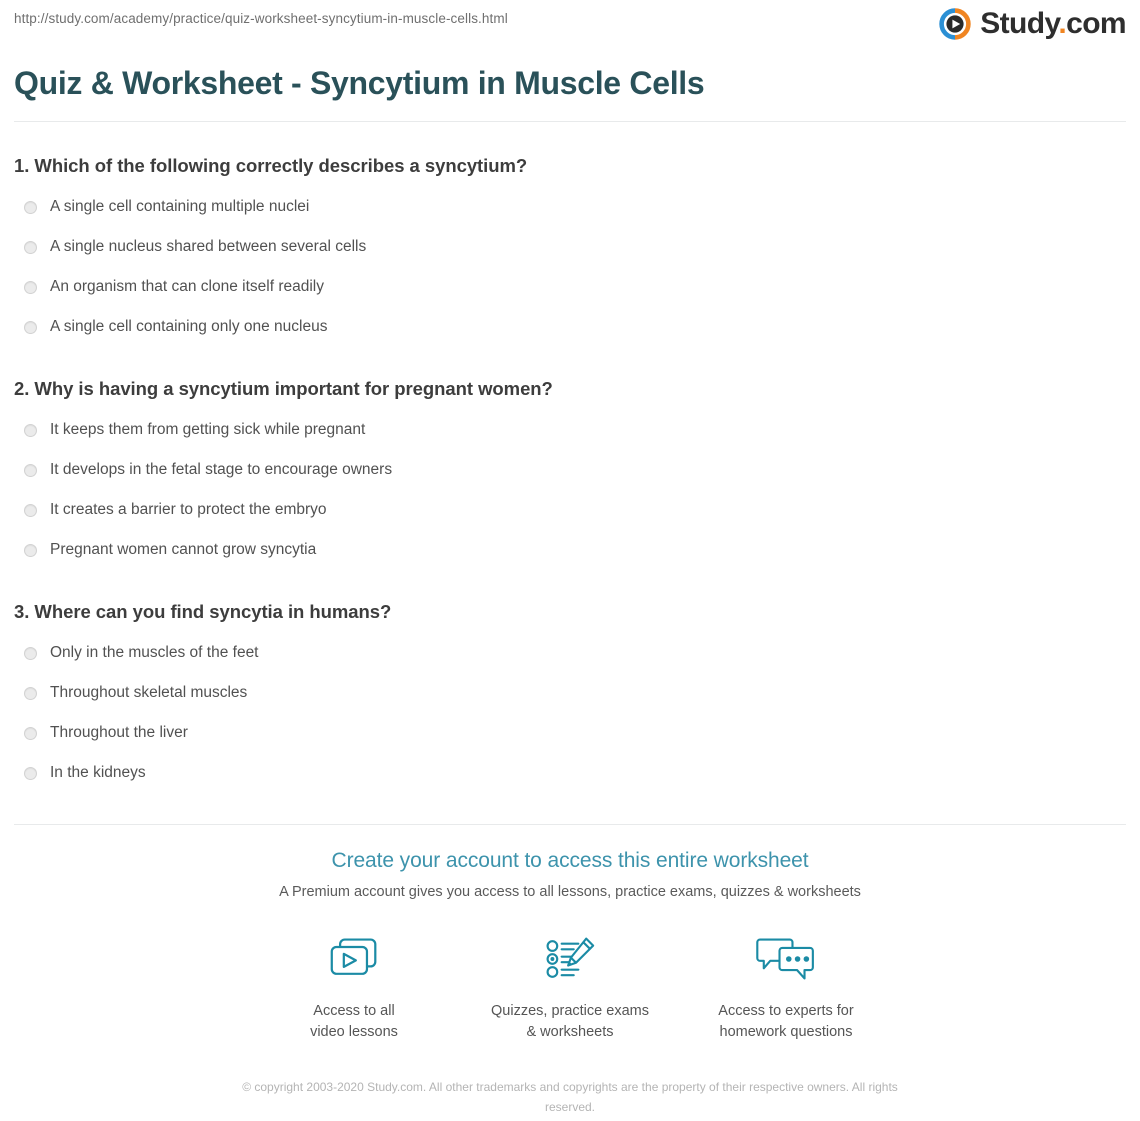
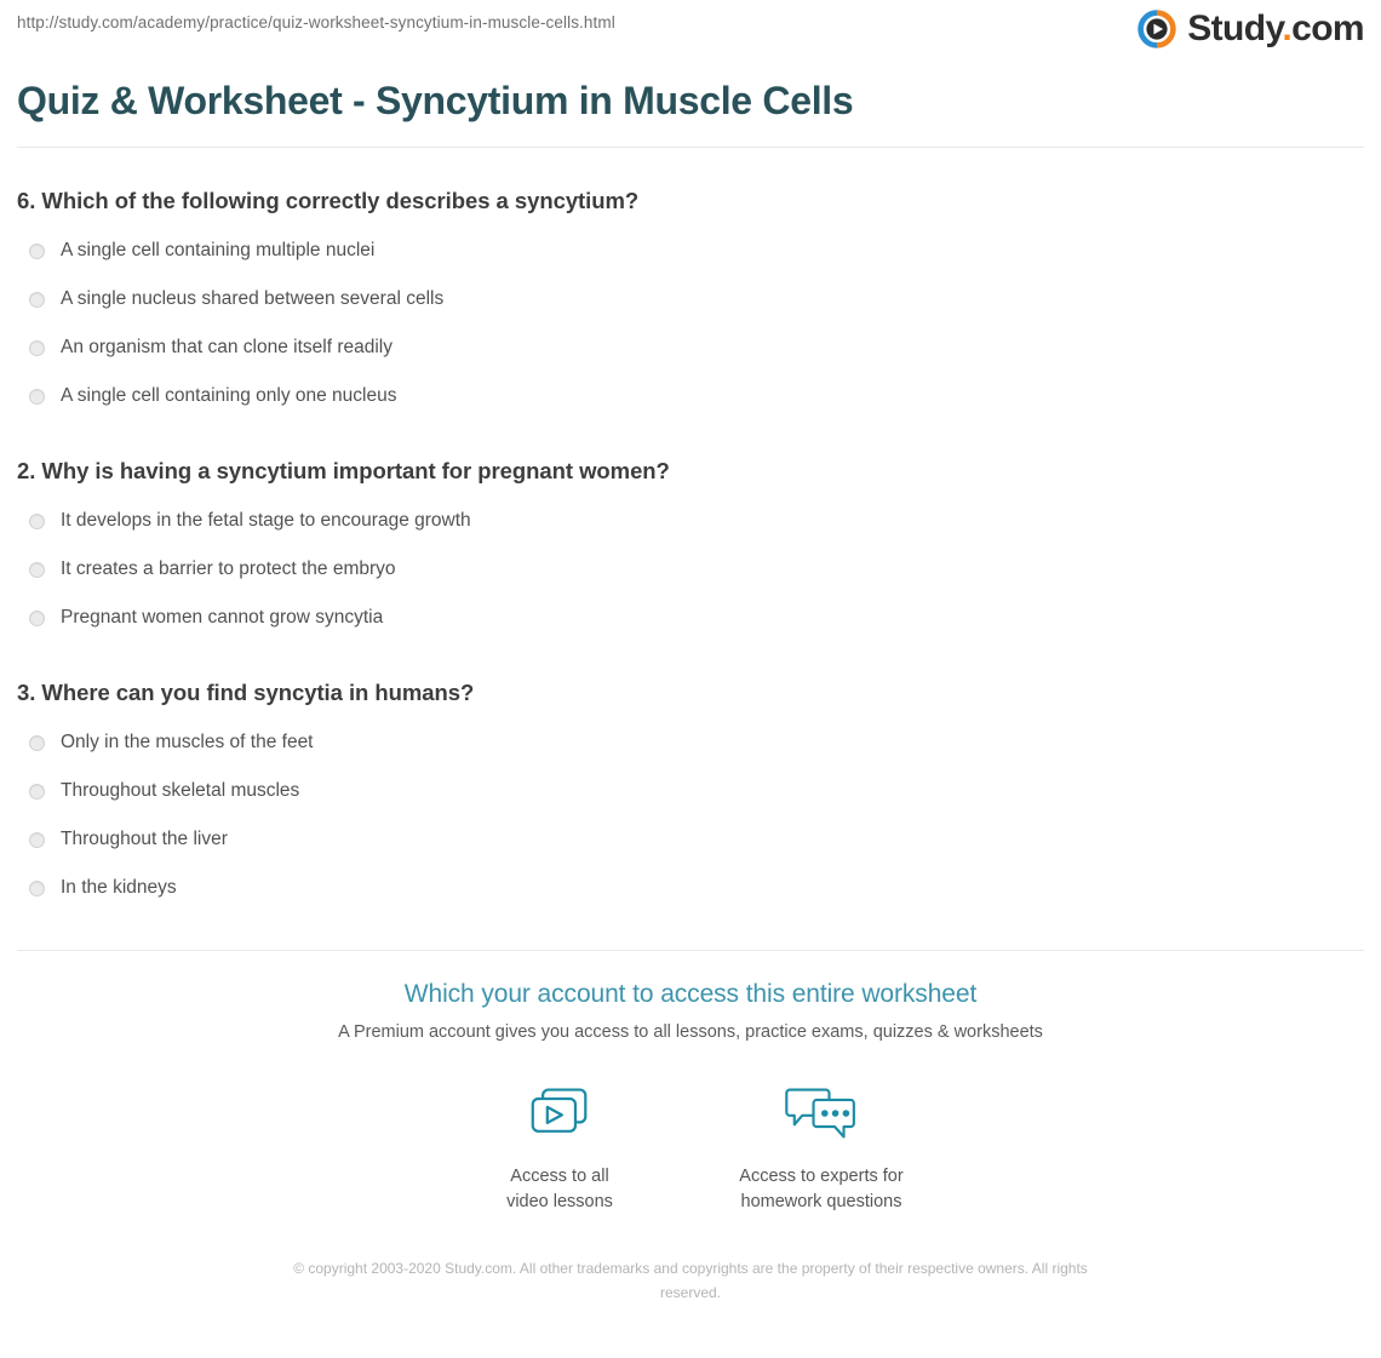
  http://study.com/academy/practice/quiz-worksheet-syncytium-in-muscle-cells.html
  Study.com
  Quiz & Worksheet - Syncytium in Muscle Cells
- 1. Which of the following correctly describes a syncytium?
+ 6. Which of the following correctly describes a syncytium?
  A single cell containing multiple nuclei
  A single nucleus shared between several cells
  An organism that can clone itself readily
  A single cell containing only one nucleus
  2. Why is having a syncytium important for pregnant women?
- It keeps them from getting sick while pregnant
- It develops in the fetal stage to encourage owners
+ It develops in the fetal stage to encourage growth
  It creates a barrier to protect the embryo
  Pregnant women cannot grow syncytia
  3. Where can you find syncytia in humans?
  Only in the muscles of the feet
  Throughout skeletal muscles
  Throughout the liver
  In the kidneys
- Create your account to access this entire worksheet
+ Which your account to access this entire worksheet
  A Premium account gives you access to all lessons, practice exams, quizzes & worksheets
  Access to all
  video lessons
- Quizzes, practice exams
- & worksheets
  Access to experts for
  homework questions
  © copyright 2003-2020 Study.com. All other trademarks and copyrights are the property of their respective owners. All rights reserved.
